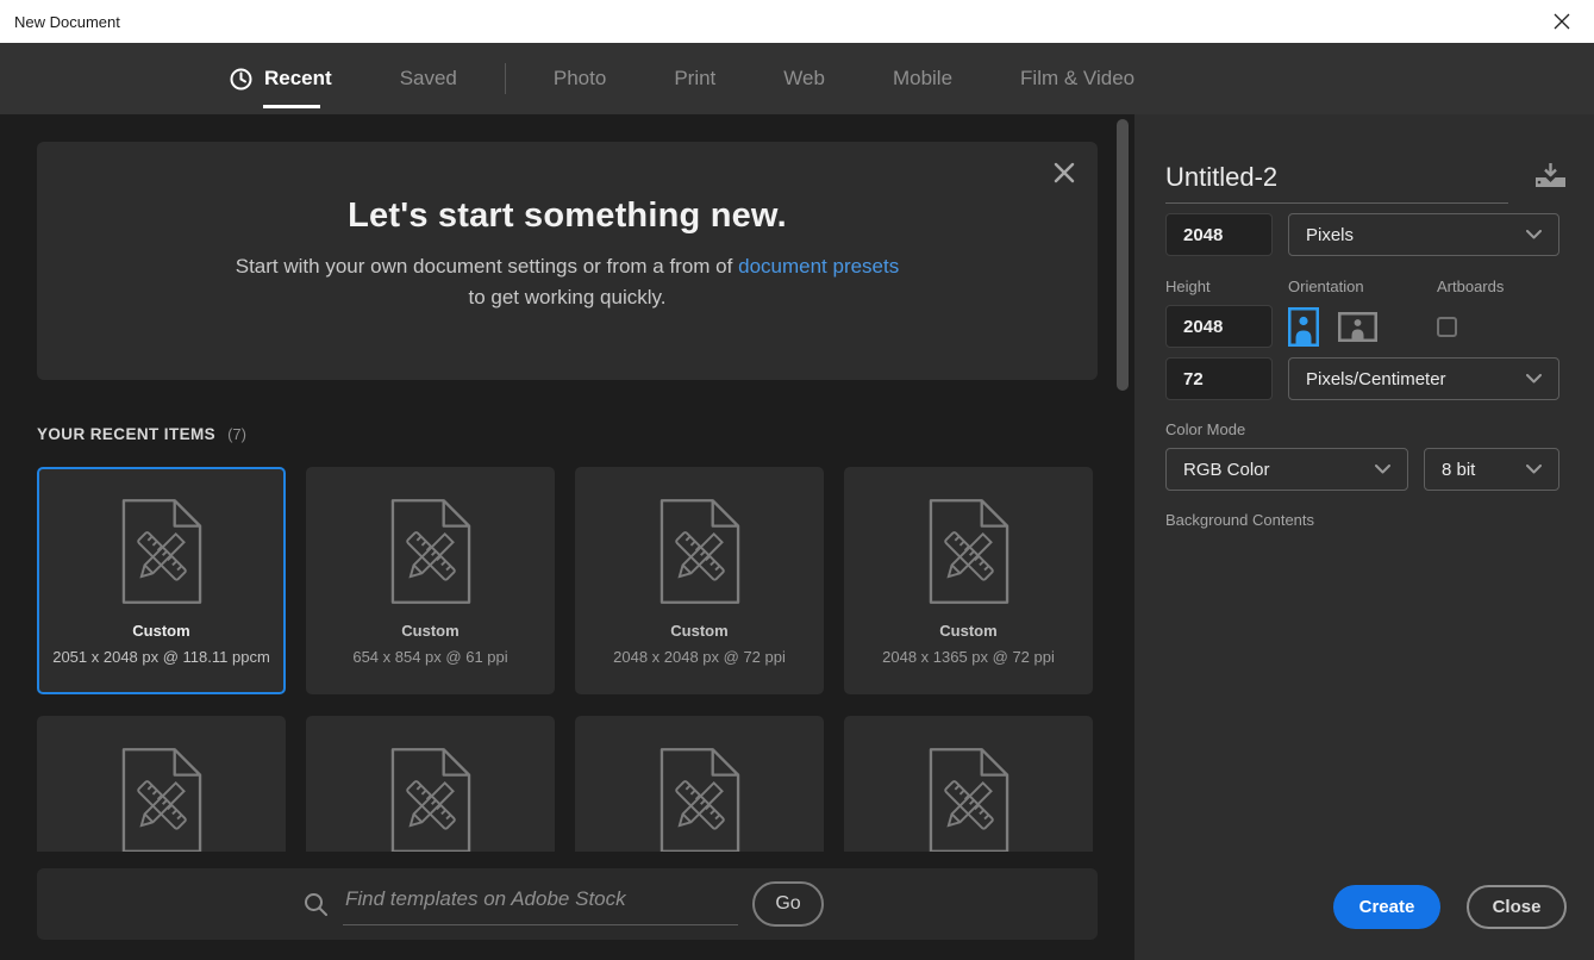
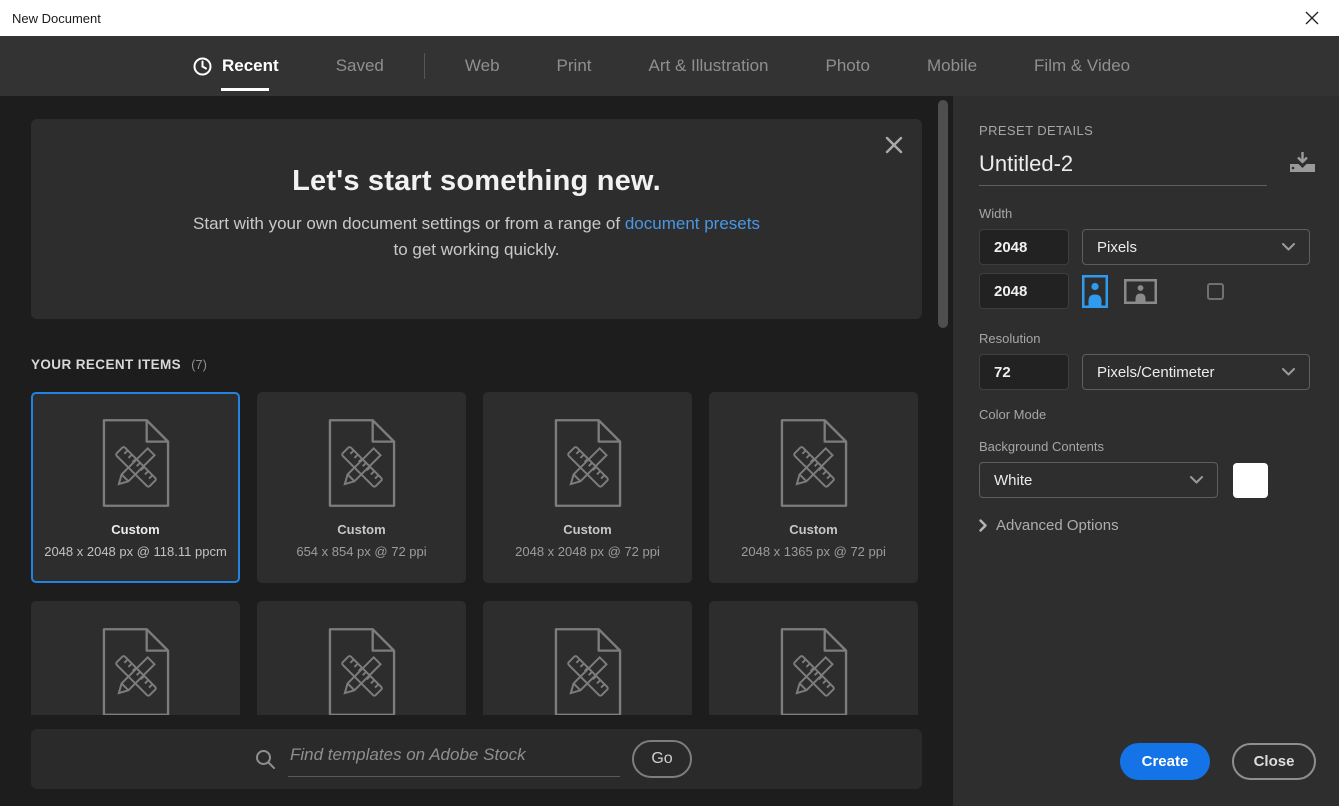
  New Document
  Recent
  Saved
- Photo
+ Web
  Print
+ Art & Illustration
- Web
+ Photo
  Mobile
  Film & Video
  Let's start something new.
- Start with your own document settings or from a from of document presets
+ Start with your own document settings or from a range of document presets
  to get working quickly.
  YOUR RECENT ITEMS
  (7)
  Custom
- 2051 x 2048 px @ 118.11 ppcm
+ 2048 x 2048 px @ 118.11 ppcm
  Custom
- 654 x 854 px @ 61 ppi
+ 654 x 854 px @ 72 ppi
  Custom
  2048 x 2048 px @ 72 ppi
  Custom
  2048 x 1365 px @ 72 ppi
  Find templates on Adobe Stock
  Go
+ PRESET DETAILS
  Untitled-2
+ Width
  2048
  Pixels
- Height
- Orientation
- Artboards
  2048
+ Resolution
  72
  Pixels/Centimeter
  Color Mode
- RGB Color
- 8 bit
  Background Contents
+ White
+ Advanced Options
  Create
  Close
